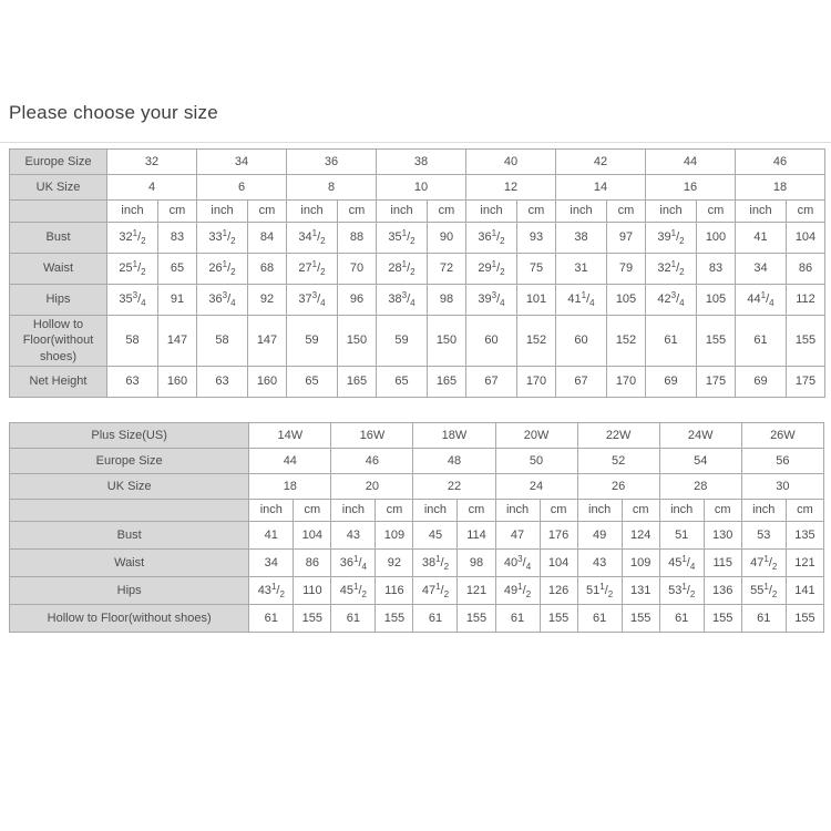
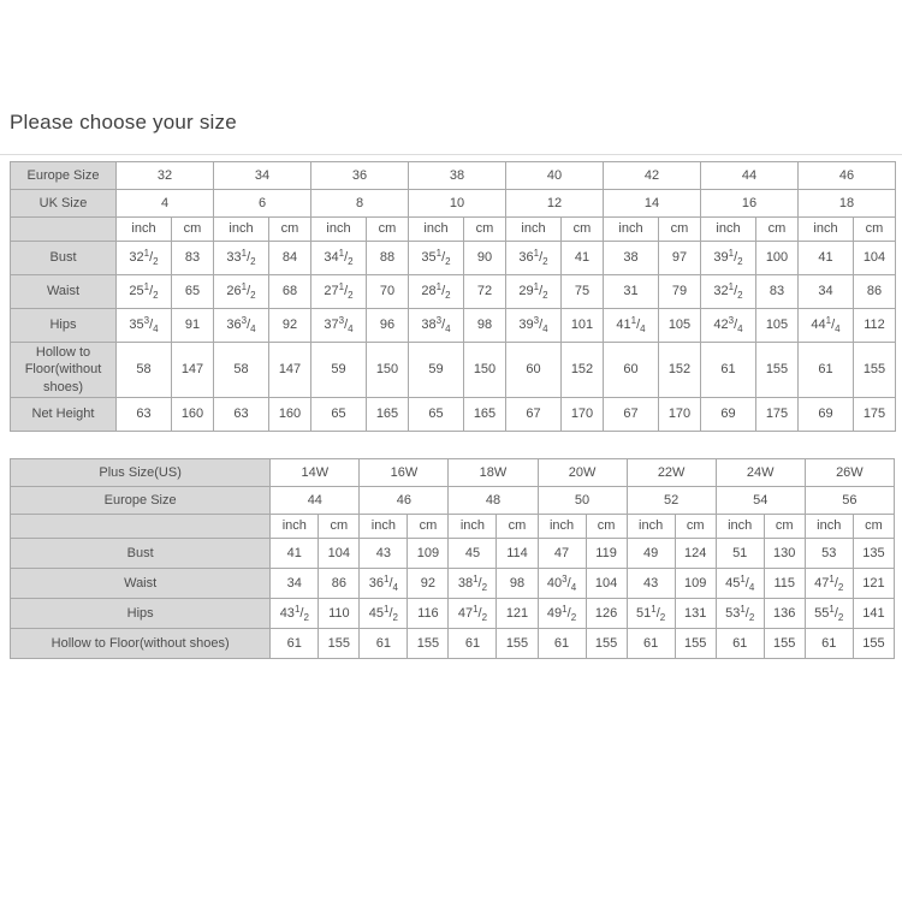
  Please choose your size
  Europe Size	32	34	36	38	40	42	44	46
  UK Size	4	6	8	10	12	14	16	18
  	inch	cm	inch	cm	inch	cm	inch	cm	inch	cm	inch	cm	inch	cm	inch	cm
- Bust	321/2	83	331/2	84	341/2	88	351/2	90	361/2	93	38	97	391/2	100	41	104
+ Bust	321/2	83	331/2	84	341/2	88	351/2	90	361/2	41	38	97	391/2	100	41	104
  Waist	251/2	65	261/2	68	271/2	70	281/2	72	291/2	75	31	79	321/2	83	34	86
  Hips	353/4	91	363/4	92	373/4	96	383/4	98	393/4	101	411/4	105	423/4	105	441/4	112
  Hollow to Floor(without shoes)	58	147	58	147	59	150	59	150	60	152	60	152	61	155	61	155
  Net Height	63	160	63	160	65	165	65	165	67	170	67	170	69	175	69	175
  Plus Size(US)	14W	16W	18W	20W	22W	24W	26W
  Europe Size	44	46	48	50	52	54	56
- UK Size	18	20	22	24	26	28	30
  	inch	cm	inch	cm	inch	cm	inch	cm	inch	cm	inch	cm	inch	cm
- Bust	41	104	43	109	45	114	47	176	49	124	51	130	53	135
+ Bust	41	104	43	109	45	114	47	119	49	124	51	130	53	135
  Waist	34	86	361/4	92	381/2	98	403/4	104	43	109	451/4	115	471/2	121
  Hips	431/2	110	451/2	116	471/2	121	491/2	126	511/2	131	531/2	136	551/2	141
  Hollow to Floor(without shoes)	61	155	61	155	61	155	61	155	61	155	61	155	61	155
